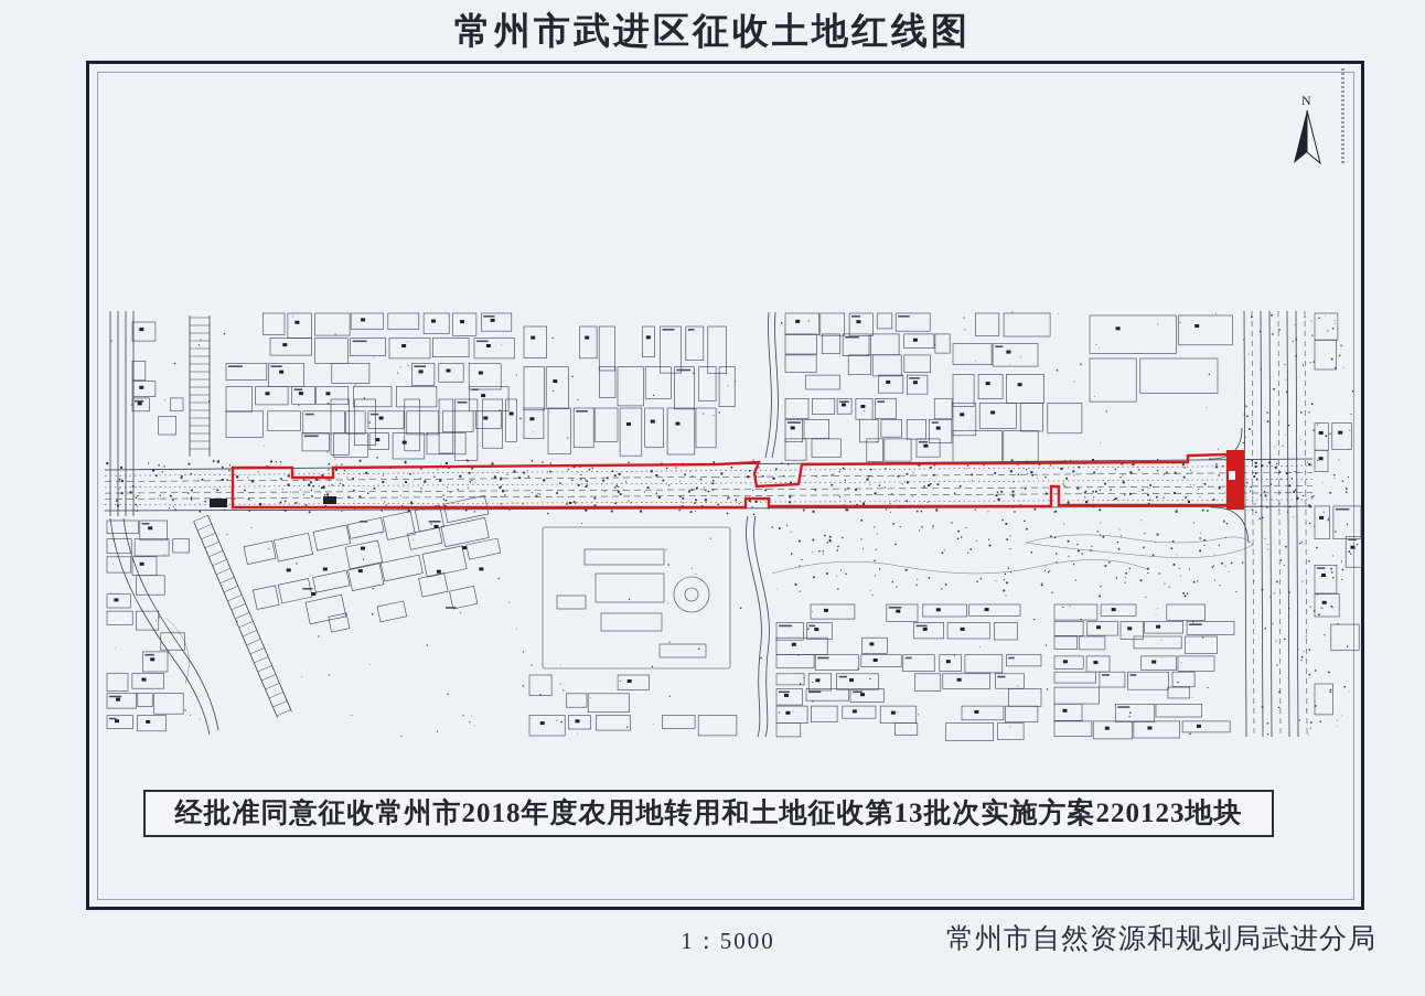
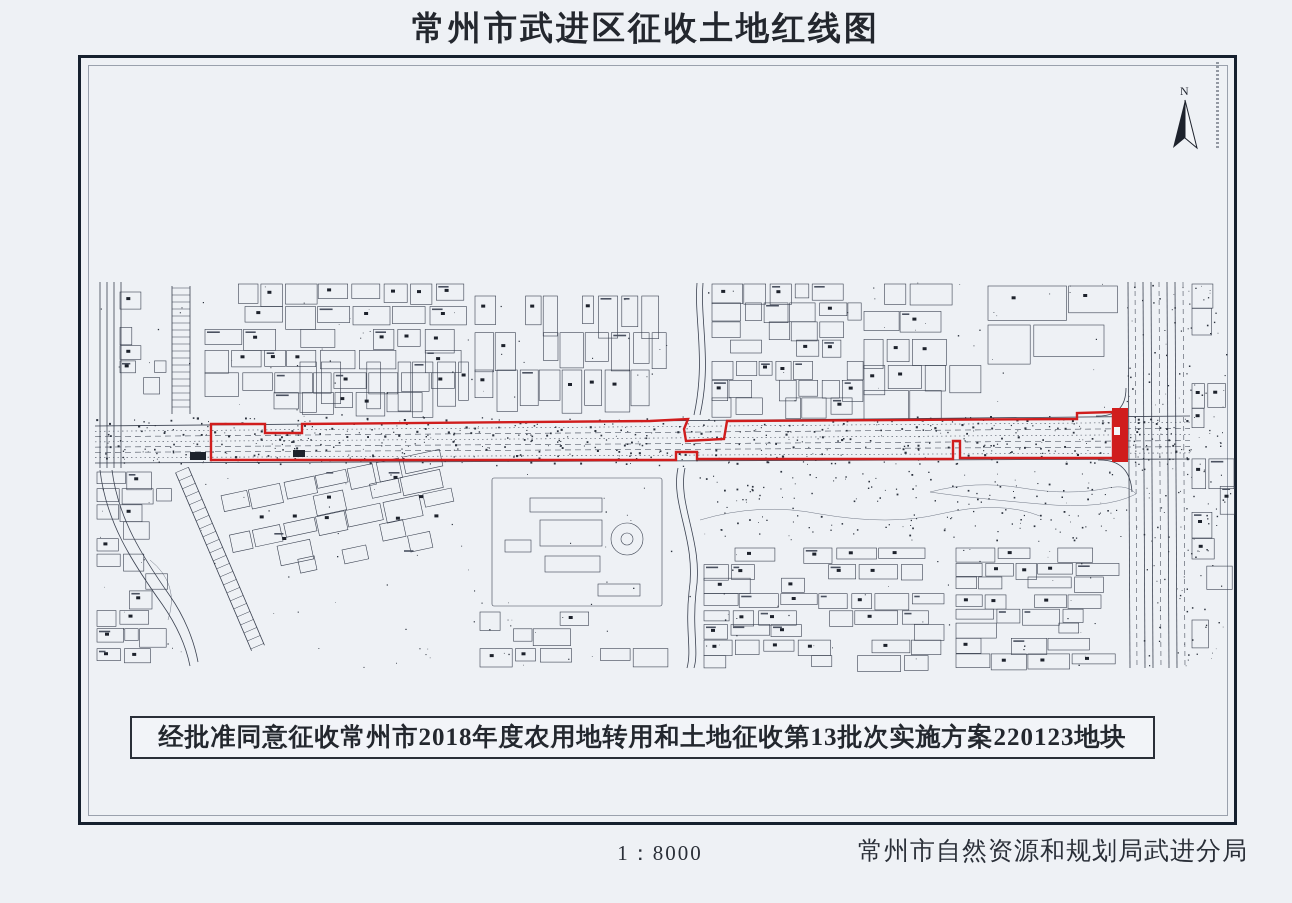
  常州市武进区征收土地红线图
  N
  经批准同意征收常州市2018年度农用地转用和土地征收第13批次实施方案220123地块
- 1：5000
+ 1：8000
  常州市自然资源和规划局武进分局
